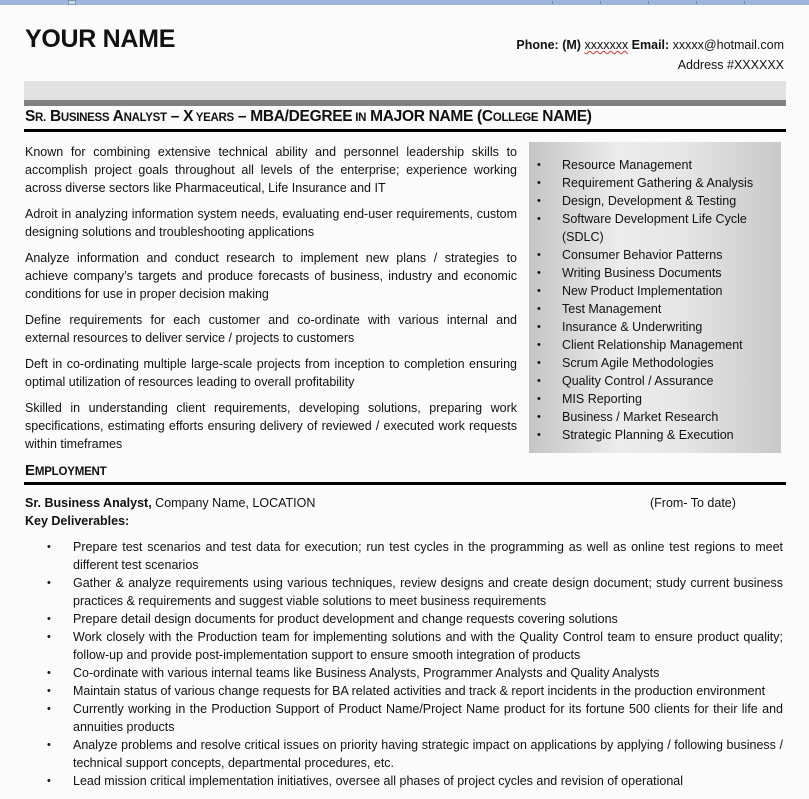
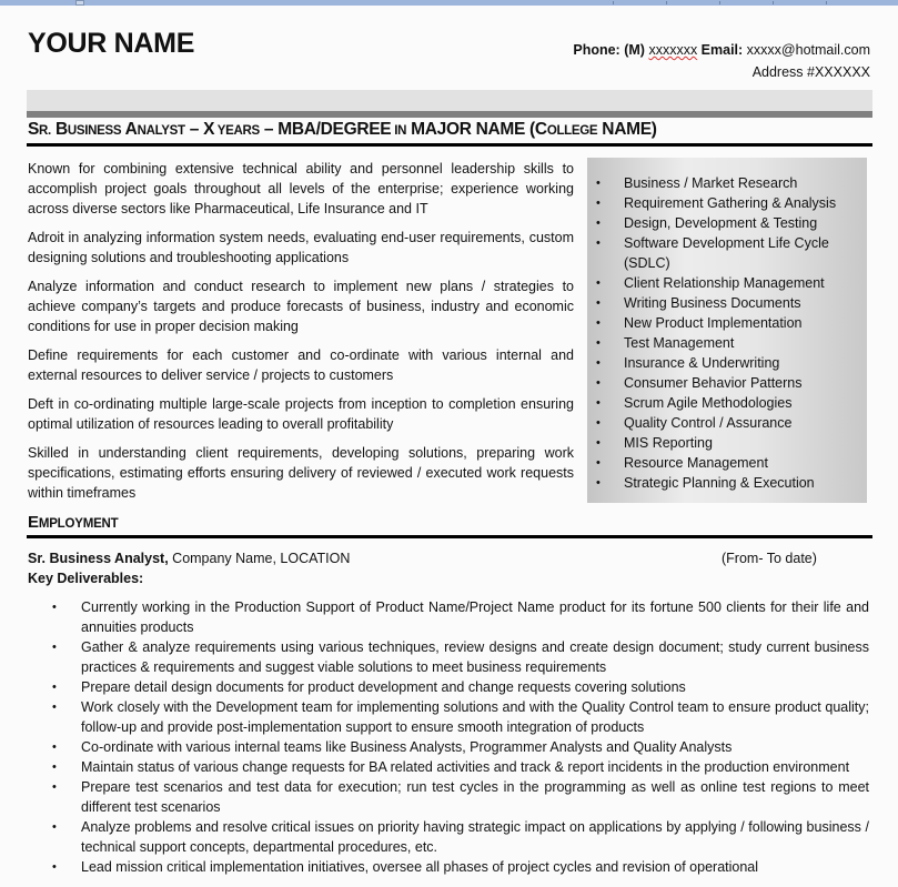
  YOUR NAME
  Phone: (M) xxxxxxx Email: xxxxx@hotmail.com
  Address #XXXXXX
  SR. BUSINESS ANALYST – X YEARS – MBA/DEGREE IN MAJOR NAME (COLLEGE NAME)
  Known for combining extensive technical ability and personnel leadership skills to accomplish project goals throughout all levels of the enterprise; experience working across diverse sectors like Pharmaceutical, Life Insurance and IT
  Adroit in analyzing information system needs, evaluating end-user requirements, custom designing solutions and troubleshooting applications
  Analyze information and conduct research to implement new plans / strategies to achieve company’s targets and produce forecasts of business, industry and economic conditions for use in proper decision making
  Define requirements for each customer and co-ordinate with various internal and external resources to deliver service / projects to customers
  Deft in co-ordinating multiple large-scale projects from inception to completion ensuring optimal utilization of resources leading to overall profitability
  Skilled in understanding client requirements, developing solutions, preparing work specifications, estimating efforts ensuring delivery of reviewed / executed work requests within timeframes
  •
- Resource Management
+ Business / Market Research
  •
  Requirement Gathering & Analysis
  •
  Design, Development & Testing
  •
  Software Development Life Cycle (SDLC)
  •
- Consumer Behavior Patterns
+ Client Relationship Management
  •
  Writing Business Documents
  •
  New Product Implementation
  •
  Test Management
  •
  Insurance & Underwriting
  •
- Client Relationship Management
+ Consumer Behavior Patterns
  •
  Scrum Agile Methodologies
  •
  Quality Control / Assurance
  •
  MIS Reporting
  •
- Business / Market Research
+ Resource Management
  •
  Strategic Planning & Execution
  EMPLOYMENT
  Sr. Business Analyst, Company Name, LOCATION
  (From- To date)
  Key Deliverables:
  •
- Prepare test scenarios and test data for execution; run test cycles in the programming as well as online test regions to meet different test scenarios
+ Currently working in the Production Support of Product Name/Project Name product for its fortune 500 clients for their life and annuities products
  •
  Gather & analyze requirements using various techniques, review designs and create design document; study current business practices & requirements and suggest viable solutions to meet business requirements
  •
  Prepare detail design documents for product development and change requests covering solutions
  •
- Work closely with the Production team for implementing solutions and with the Quality Control team to ensure product quality; follow-up and provide post-implementation support to ensure smooth integration of products
+ Work closely with the Development team for implementing solutions and with the Quality Control team to ensure product quality; follow-up and provide post-implementation support to ensure smooth integration of products
  •
  Co-ordinate with various internal teams like Business Analysts, Programmer Analysts and Quality Analysts
  •
  Maintain status of various change requests for BA related activities and track & report incidents in the production environment
  •
- Currently working in the Production Support of Product Name/Project Name product for its fortune 500 clients for their life and annuities products
+ Prepare test scenarios and test data for execution; run test cycles in the programming as well as online test regions to meet different test scenarios
  •
  Analyze problems and resolve critical issues on priority having strategic impact on applications by applying / following business / technical support concepts, departmental procedures, etc.
  •
  Lead mission critical implementation initiatives, oversee all phases of project cycles and revision of operational
